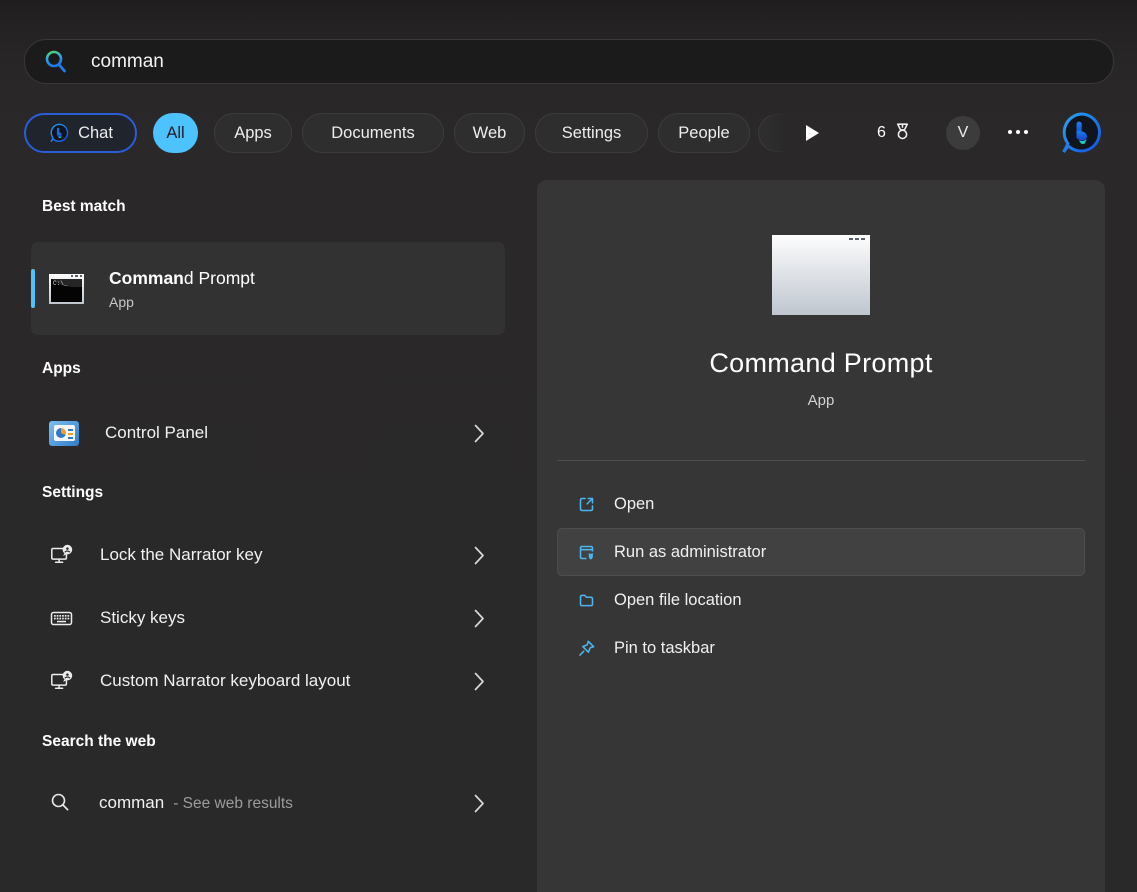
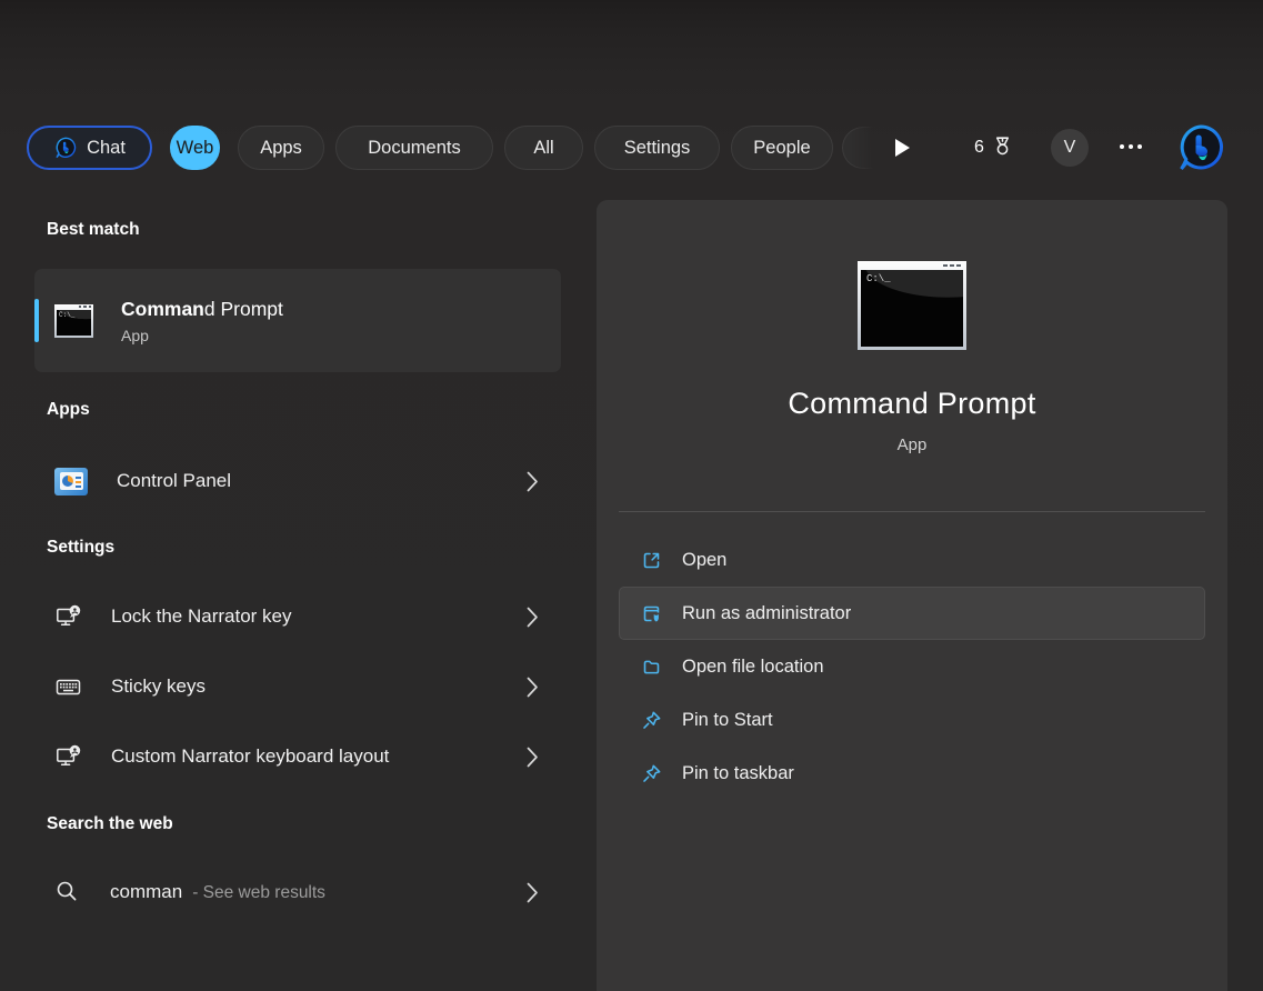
- comman
  Chat
- All
+ Web
  Apps
  Documents
- Web
+ All
  Settings
  People
  6
  V
  Best match
  Command Prompt
  App
  Apps
  Control Panel
  Settings
  Lock the Narrator key
  Sticky keys
  Custom Narrator keyboard layout
  Search the web
  comman - See web results
+ C:\_
  Command Prompt
  App
  Open
  Run as administrator
  Open file location
+ Pin to Start
  Pin to taskbar
